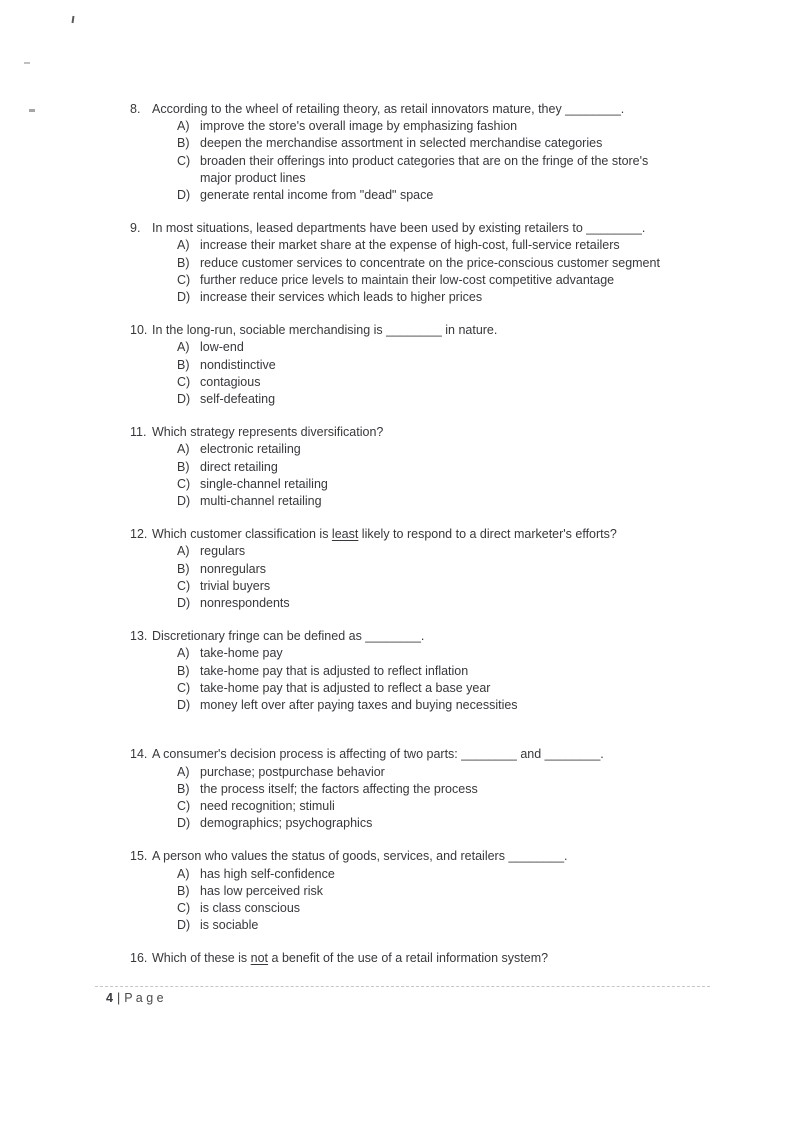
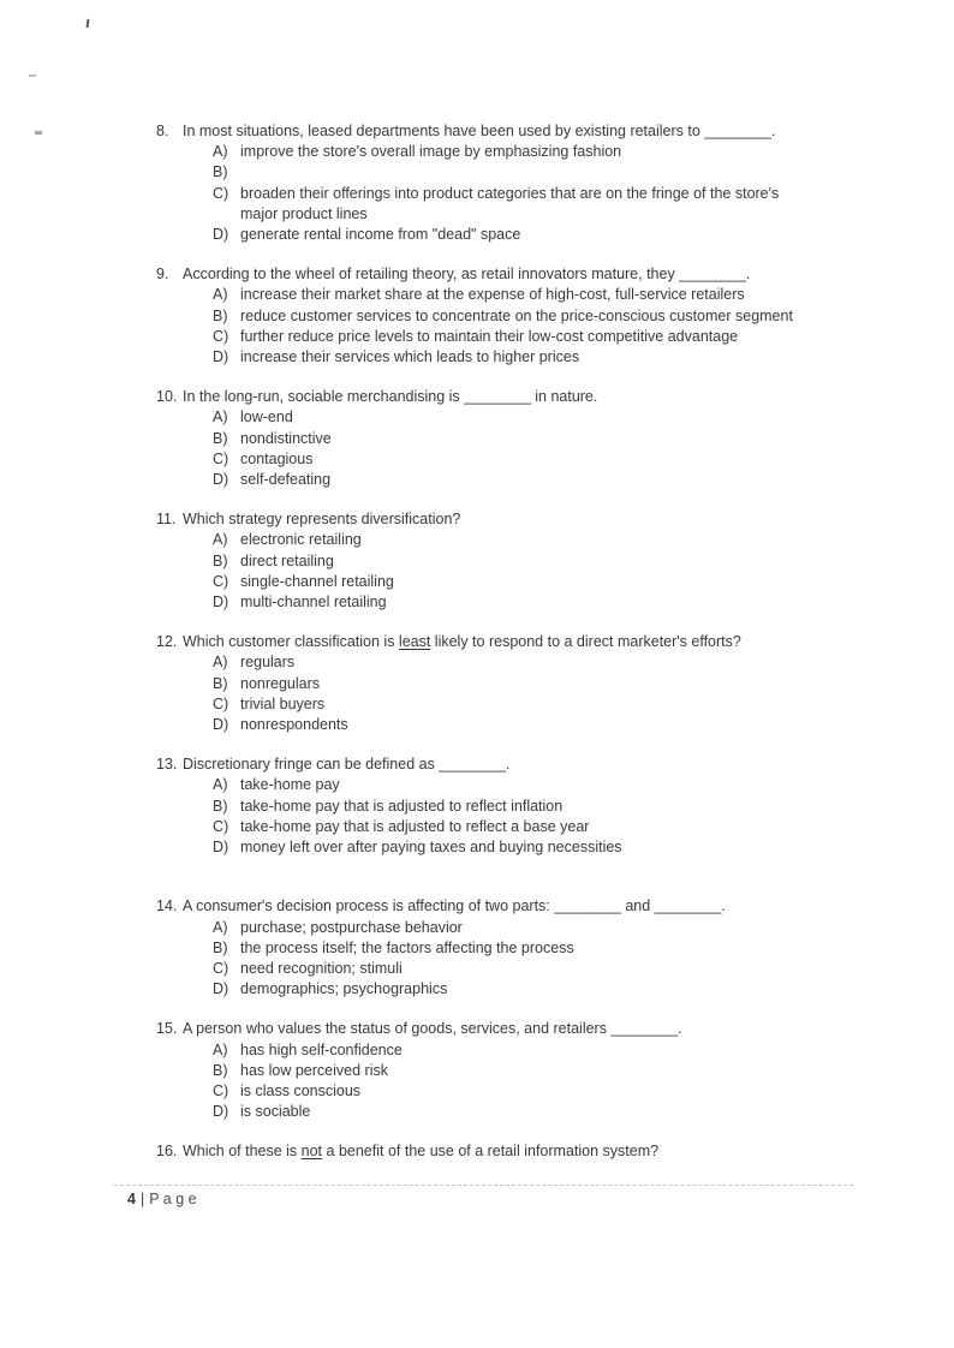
  8.
- According to the wheel of retailing theory, as retail innovators mature, they ________.
+ In most situations, leased departments have been used by existing retailers to ________.
  A)
  improve the store's overall image by emphasizing fashion
  B)
- deepen the merchandise assortment in selected merchandise categories
  C)
  broaden their offerings into product categories that are on the fringe of the store's
  major product lines
  D)
  generate rental income from "dead" space
  9.
- In most situations, leased departments have been used by existing retailers to ________.
+ According to the wheel of retailing theory, as retail innovators mature, they ________.
  A)
  increase their market share at the expense of high-cost, full-service retailers
  B)
  reduce customer services to concentrate on the price-conscious customer segment
  C)
  further reduce price levels to maintain their low-cost competitive advantage
  D)
  increase their services which leads to higher prices
  10.
  In the long-run, sociable merchandising is ________ in nature.
  A)
  low-end
  B)
  nondistinctive
  C)
  contagious
  D)
  self-defeating
  11.
  Which strategy represents diversification?
  A)
  electronic retailing
  B)
  direct retailing
  C)
  single-channel retailing
  D)
  multi-channel retailing
  12.
  Which customer classification is least likely to respond to a direct marketer's efforts?
  A)
  regulars
  B)
  nonregulars
  C)
  trivial buyers
  D)
  nonrespondents
  13.
  Discretionary fringe can be defined as ________.
  A)
  take-home pay
  B)
  take-home pay that is adjusted to reflect inflation
  C)
  take-home pay that is adjusted to reflect a base year
  D)
  money left over after paying taxes and buying necessities
  14.
  A consumer's decision process is affecting of two parts: ________ and ________.
  A)
  purchase; postpurchase behavior
  B)
  the process itself; the factors affecting the process
  C)
  need recognition; stimuli
  D)
  demographics; psychographics
  15.
  A person who values the status of goods, services, and retailers ________.
  A)
  has high self-confidence
  B)
  has low perceived risk
  C)
  is class conscious
  D)
  is sociable
  16.
  Which of these is not a benefit of the use of a retail information system?
  4 | P a g e
